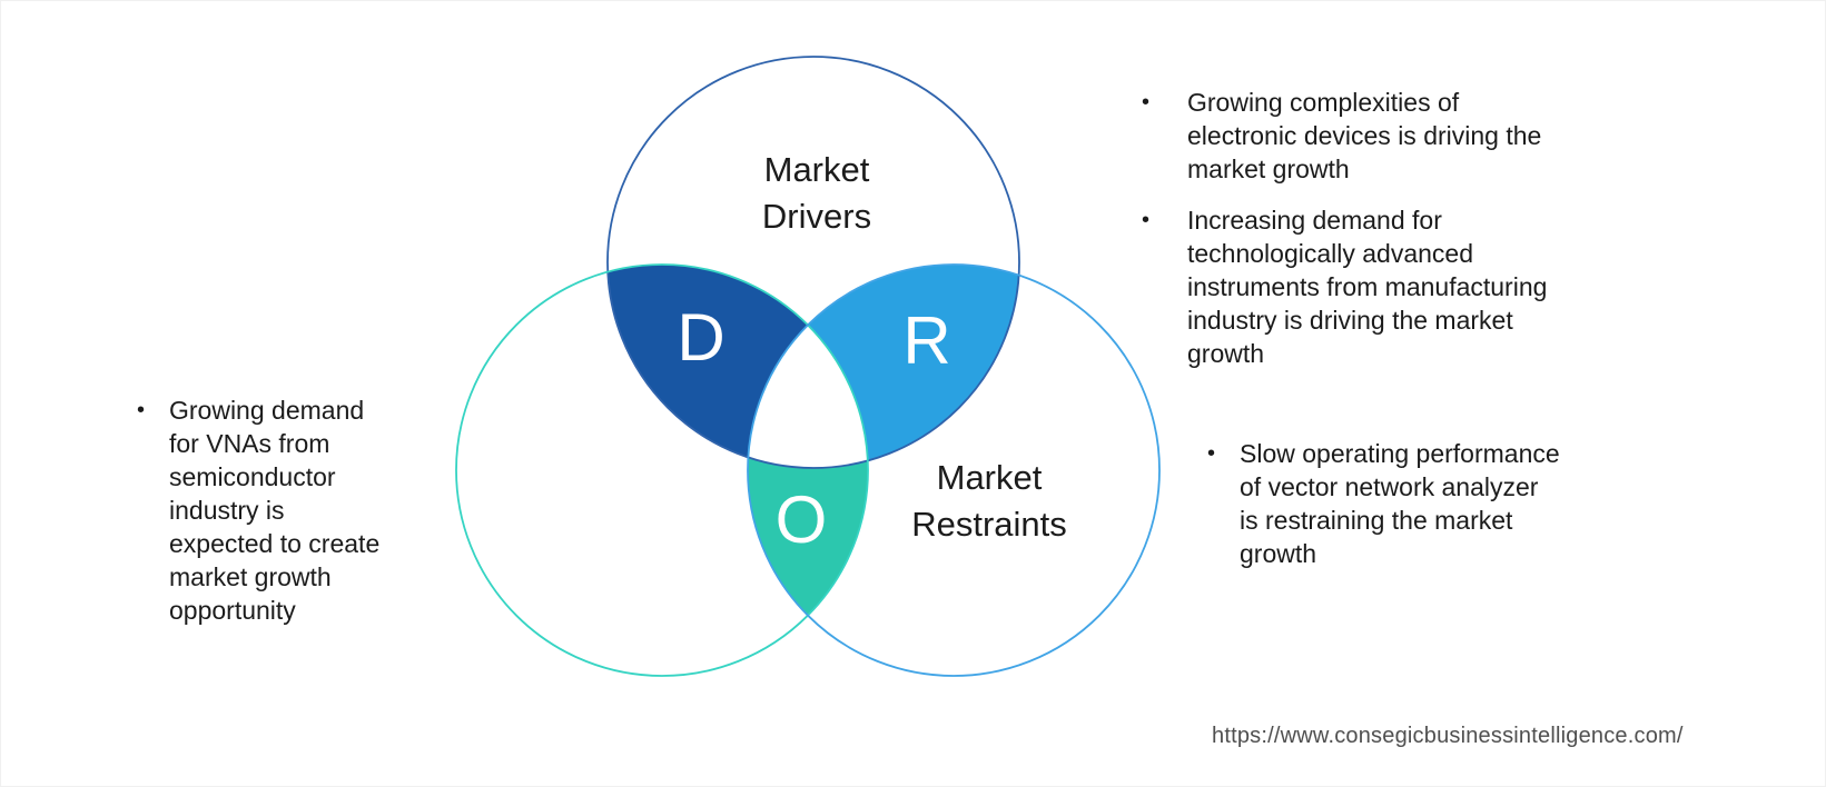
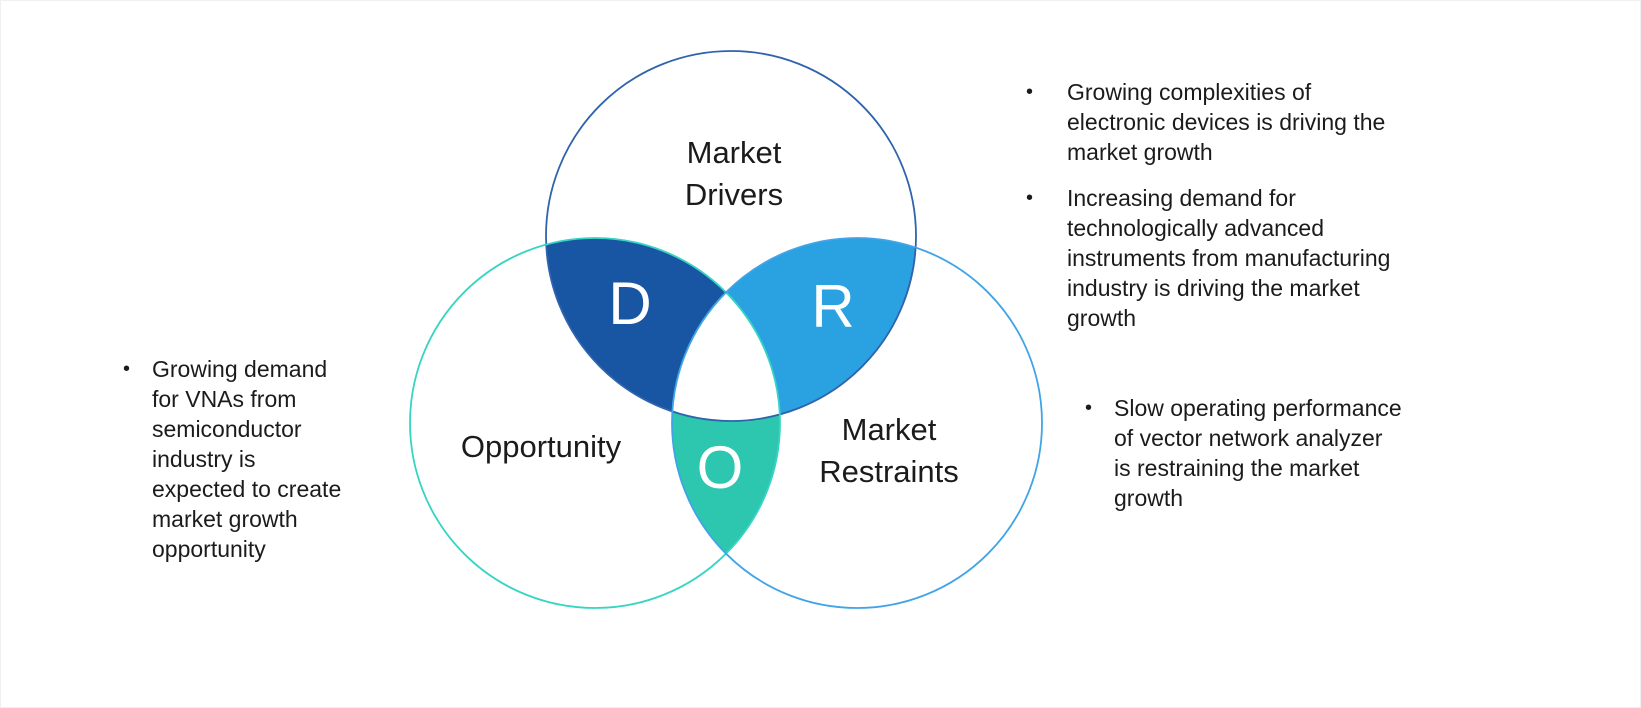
  Market
  Drivers
+ Opportunity
  Market
  Restraints
  D
  R
  O
  •
  Growing demand
  for VNAs from
  semiconductor
  industry is
  expected to create
  market growth
  opportunity
  •
  Growing complexities of
  electronic devices is driving the
  market growth
  •
  Increasing demand for
  technologically advanced
  instruments from manufacturing
  industry is driving the market
  growth
  •
  Slow operating performance
  of vector network analyzer
  is restraining the market
  growth
- https://www.consegicbusinessintelligence.com/
